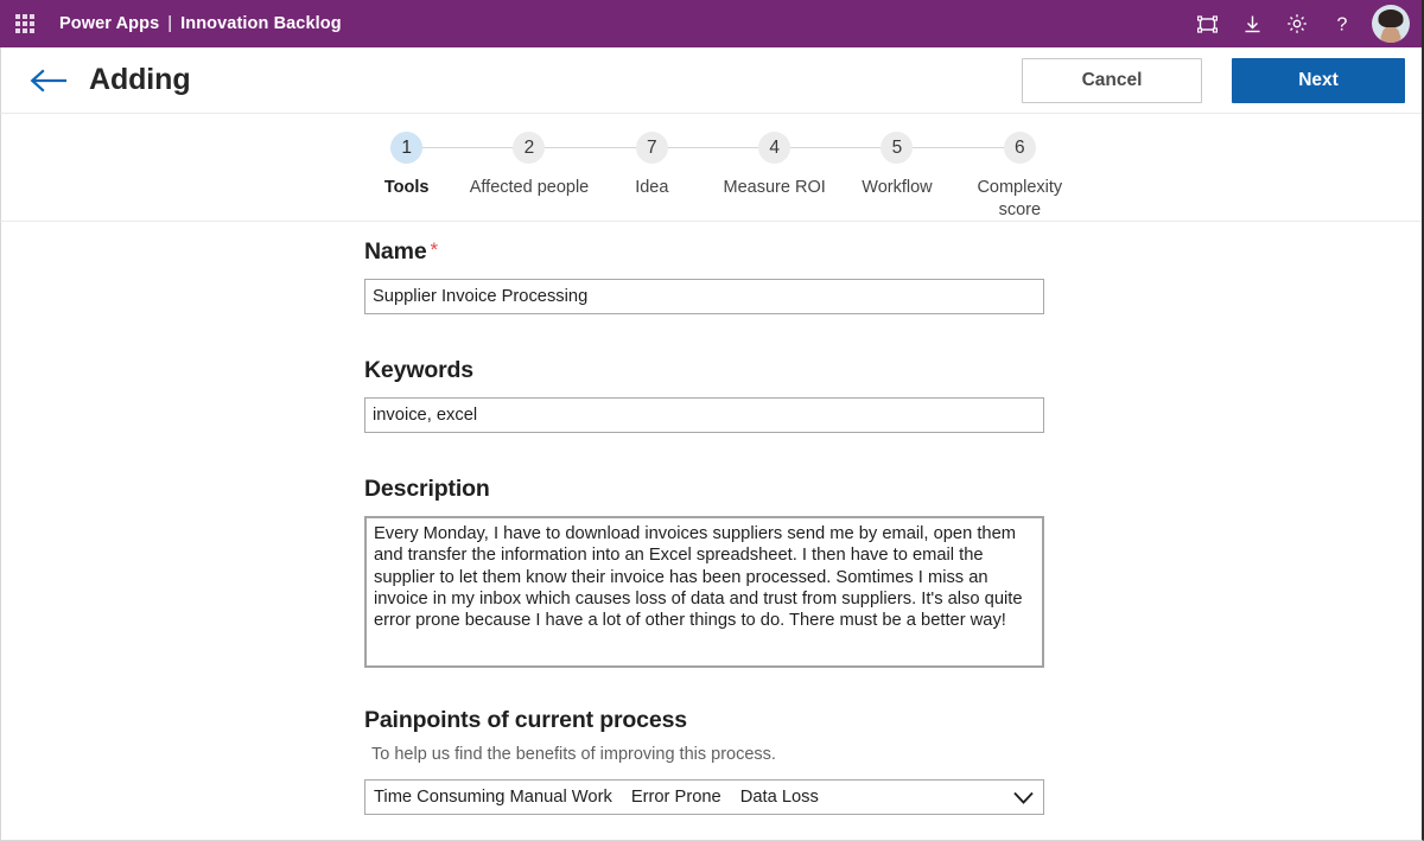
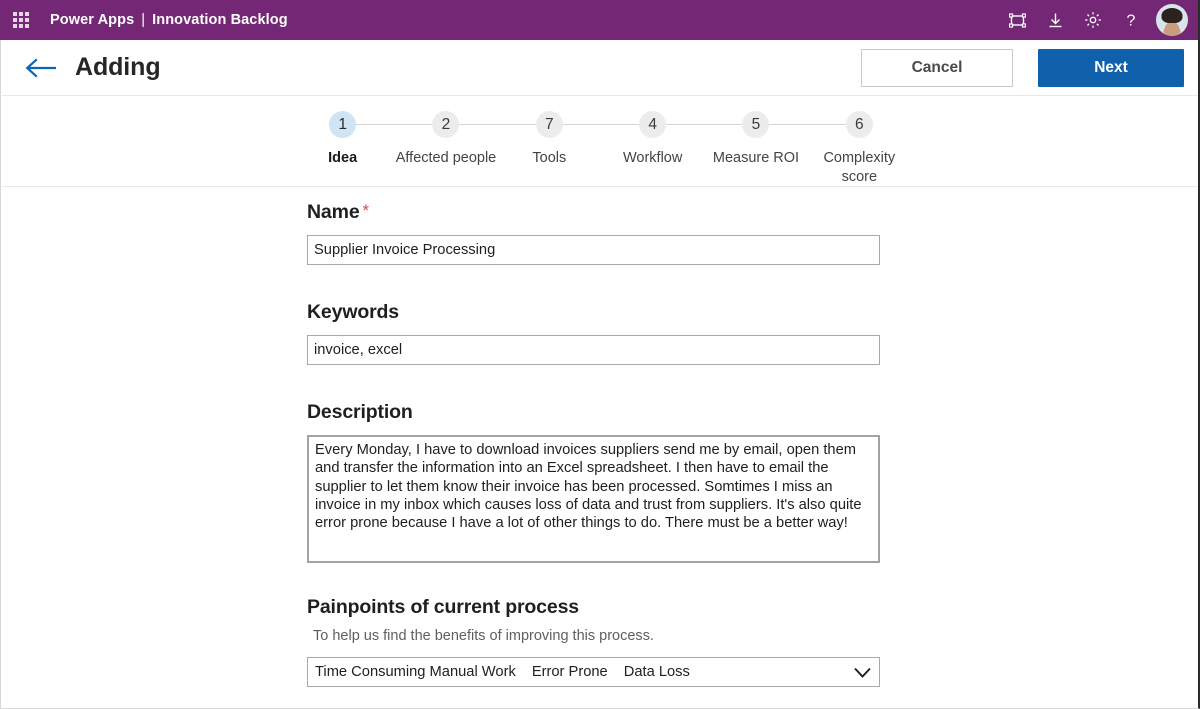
  Power Apps
  |
  Innovation Backlog
  ?
  Adding
  Cancel
  Next
  1
- Tools
+ Idea
  2
  Affected people
  7
- Idea
+ Tools
  4
- Measure ROI
+ Workflow
  5
- Workflow
+ Measure ROI
  6
  Complexity score
  Name *
  Supplier Invoice Processing
  Keywords
  invoice, excel
  Description
  Painpoints of current process
  To help us find the benefits of improving this process.
  Time Consuming Manual Work
  Error Prone
  Data Loss
